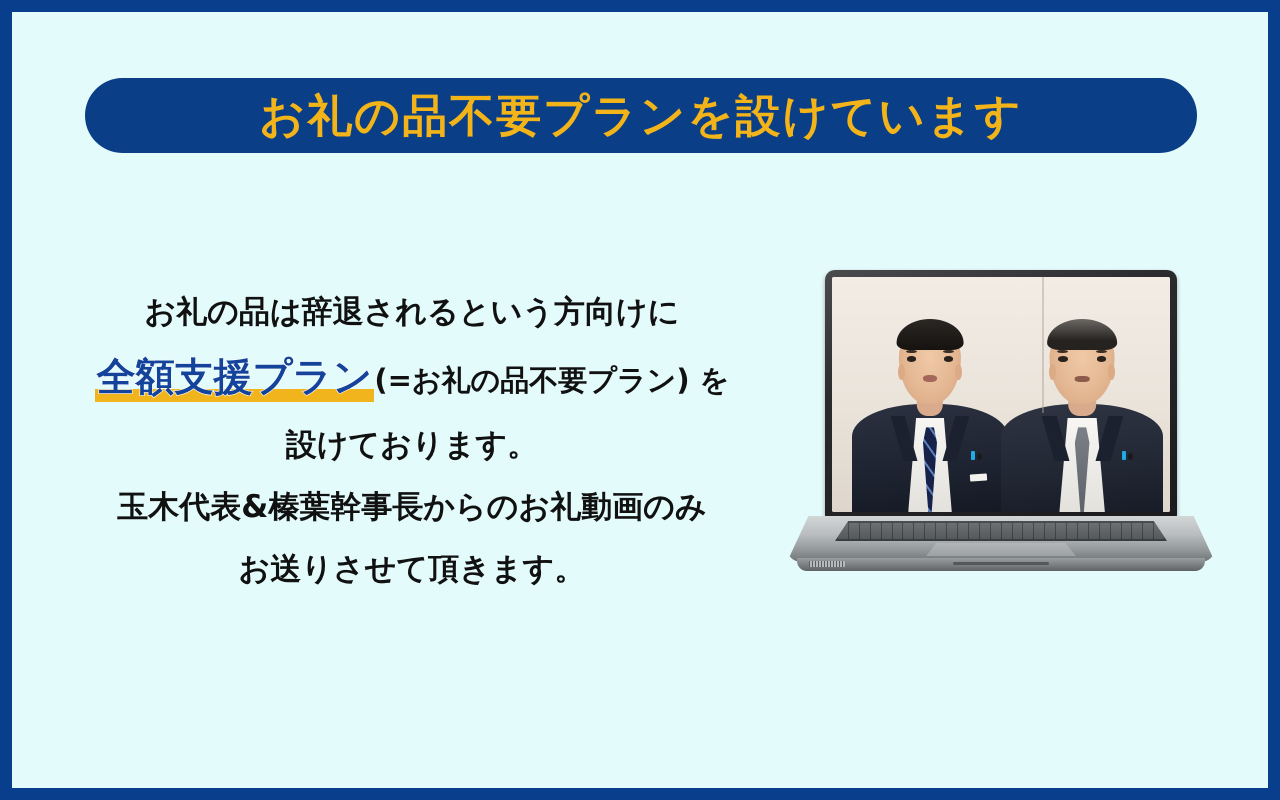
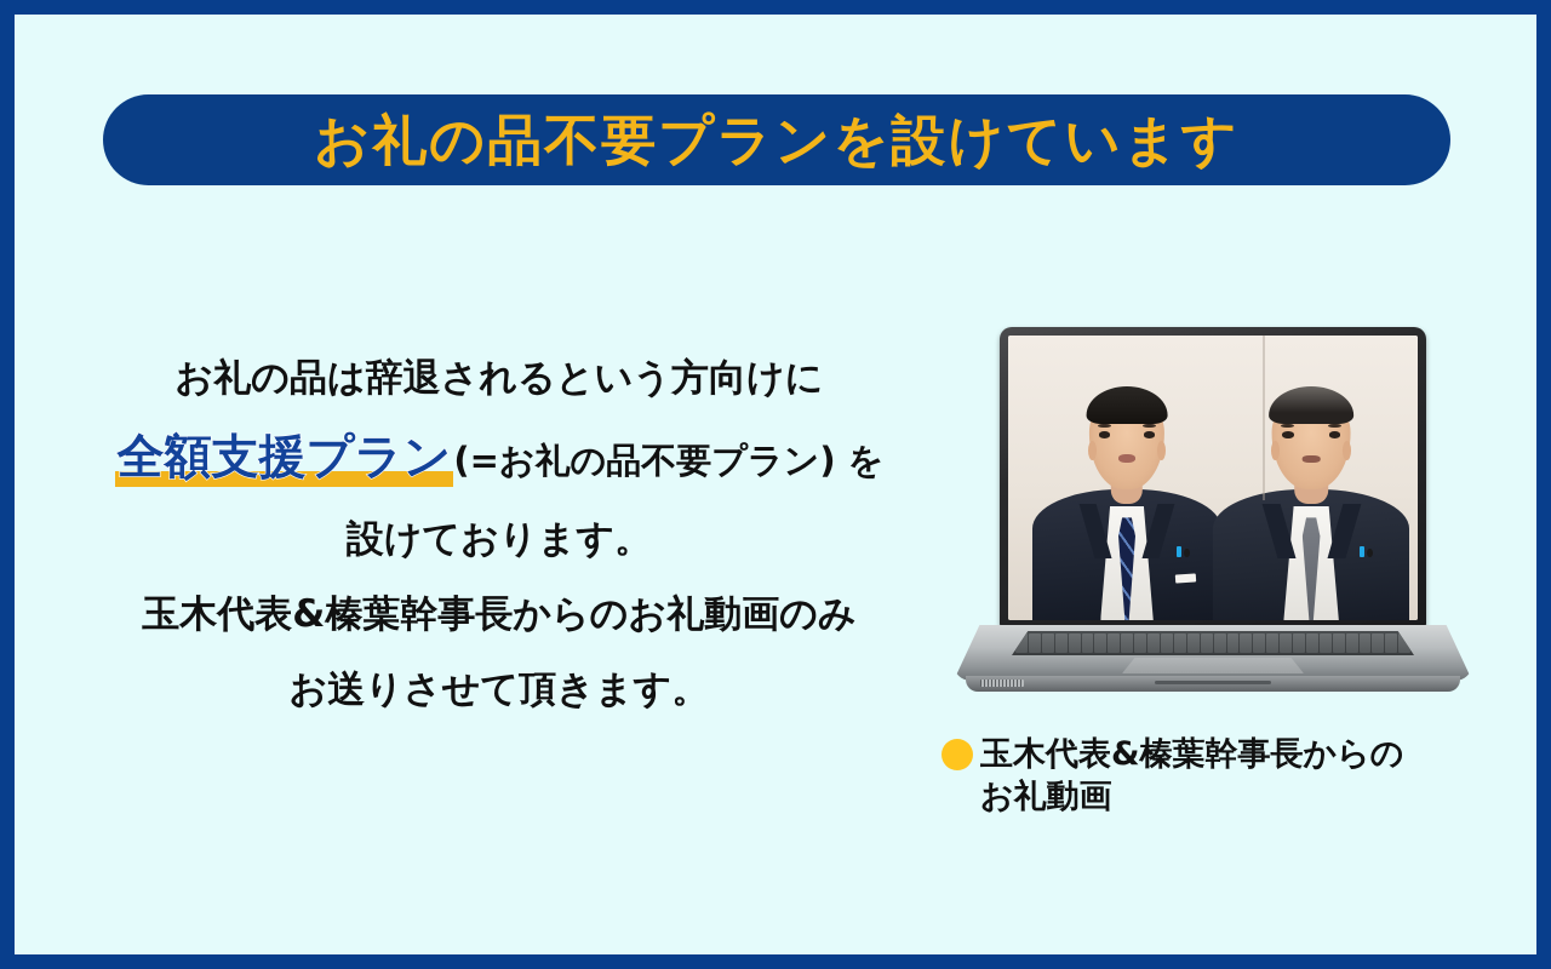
  お礼の品不要プランを設けています
  お礼の品は辞退されるという方向けに
  全額支援プラン (=お礼の品不要プラン) を
  設けております。
  玉木代表&榛葉幹事長からのお礼動画のみ
  お送りさせて頂きます。
+ 玉木代表&榛葉幹事長からの
+ お礼動画
